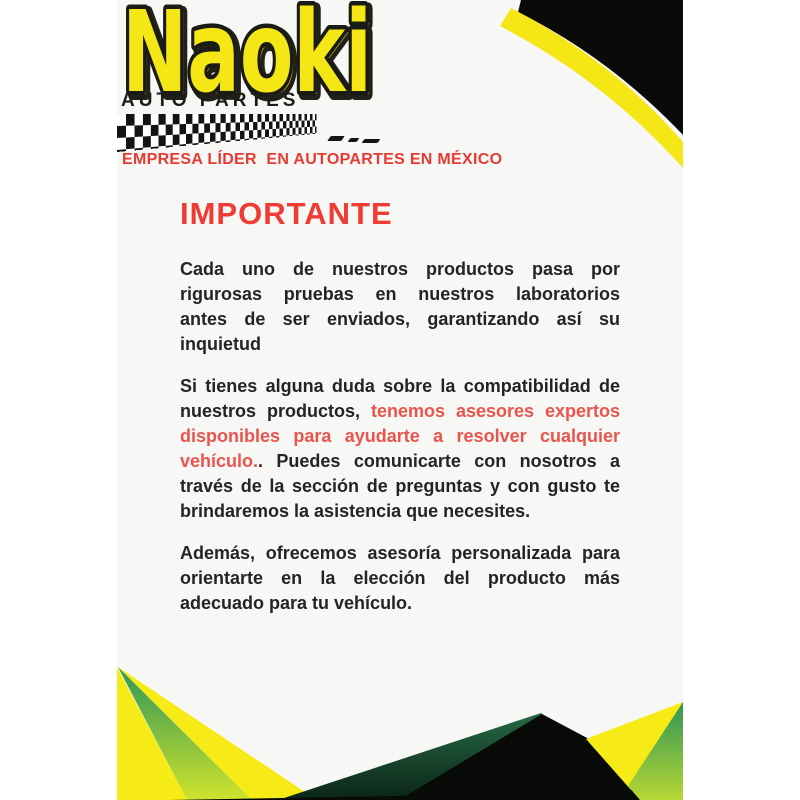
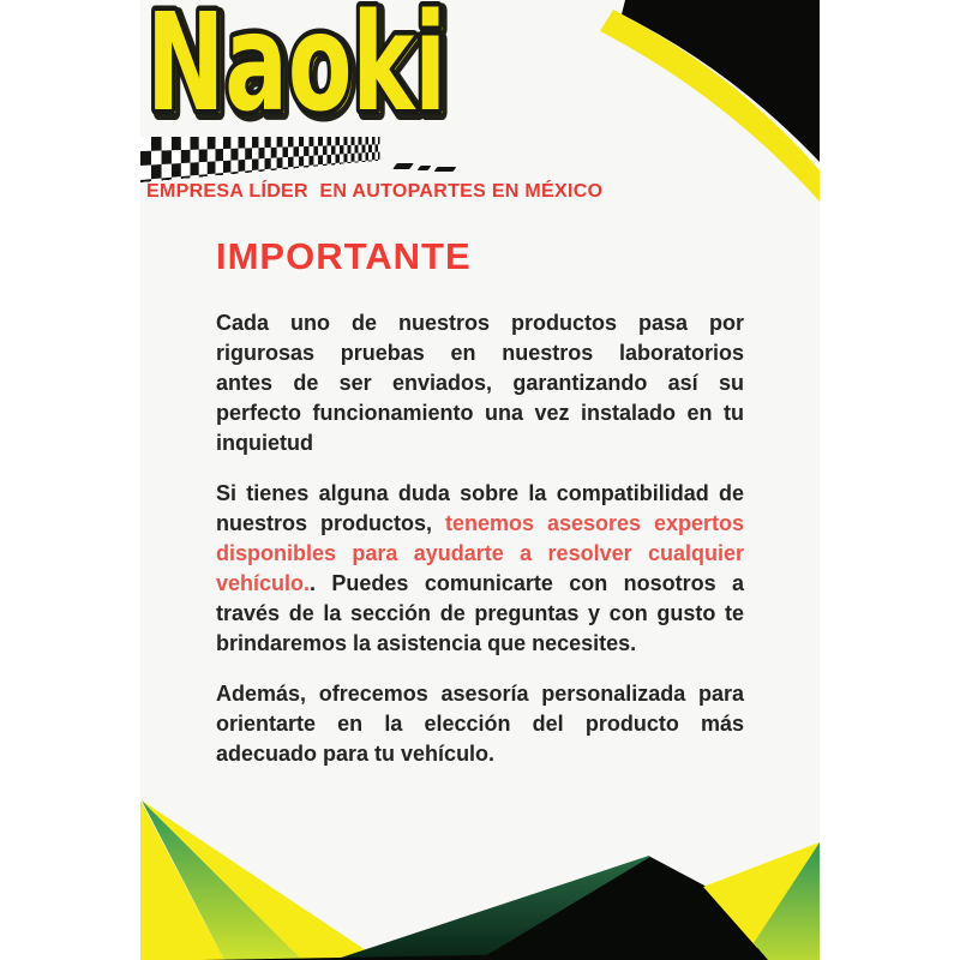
  Naoki
- AUTO PARTES
  EMPRESA LÍDER EN AUTOPARTES EN MÉXICO
  IMPORTANTE
  Cada uno de nuestros productos pasa por
  rigurosas pruebas en nuestros laboratorios
  antes de ser enviados, garantizando así su
+ perfecto funcionamiento una vez instalado en tu
  inquietud
  Si tienes alguna duda sobre la compatibilidad de
  nuestros productos, tenemos asesores expertos
  disponibles para ayudarte a resolver cualquier
  vehículo.. Puedes comunicarte con nosotros a
  través de la sección de preguntas y con gusto te
  brindaremos la asistencia que necesites.
  Además, ofrecemos asesoría personalizada para
  orientarte en la elección del producto más
  adecuado para tu vehículo.
